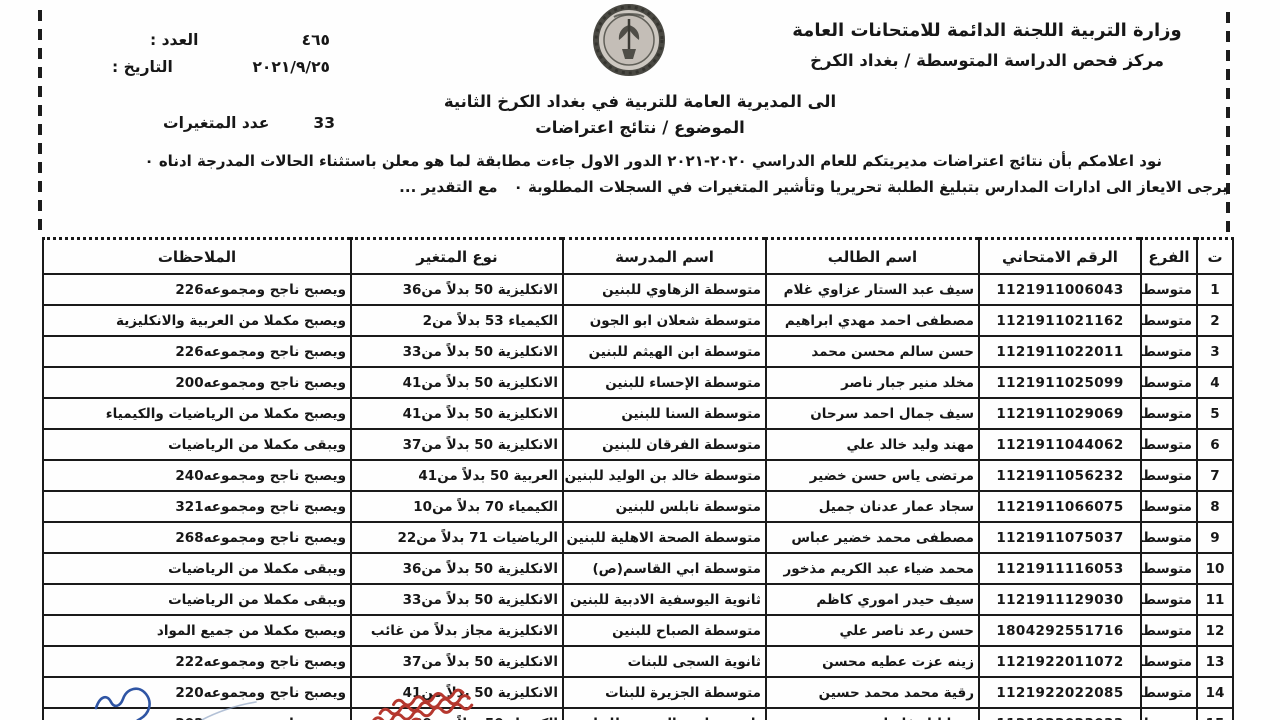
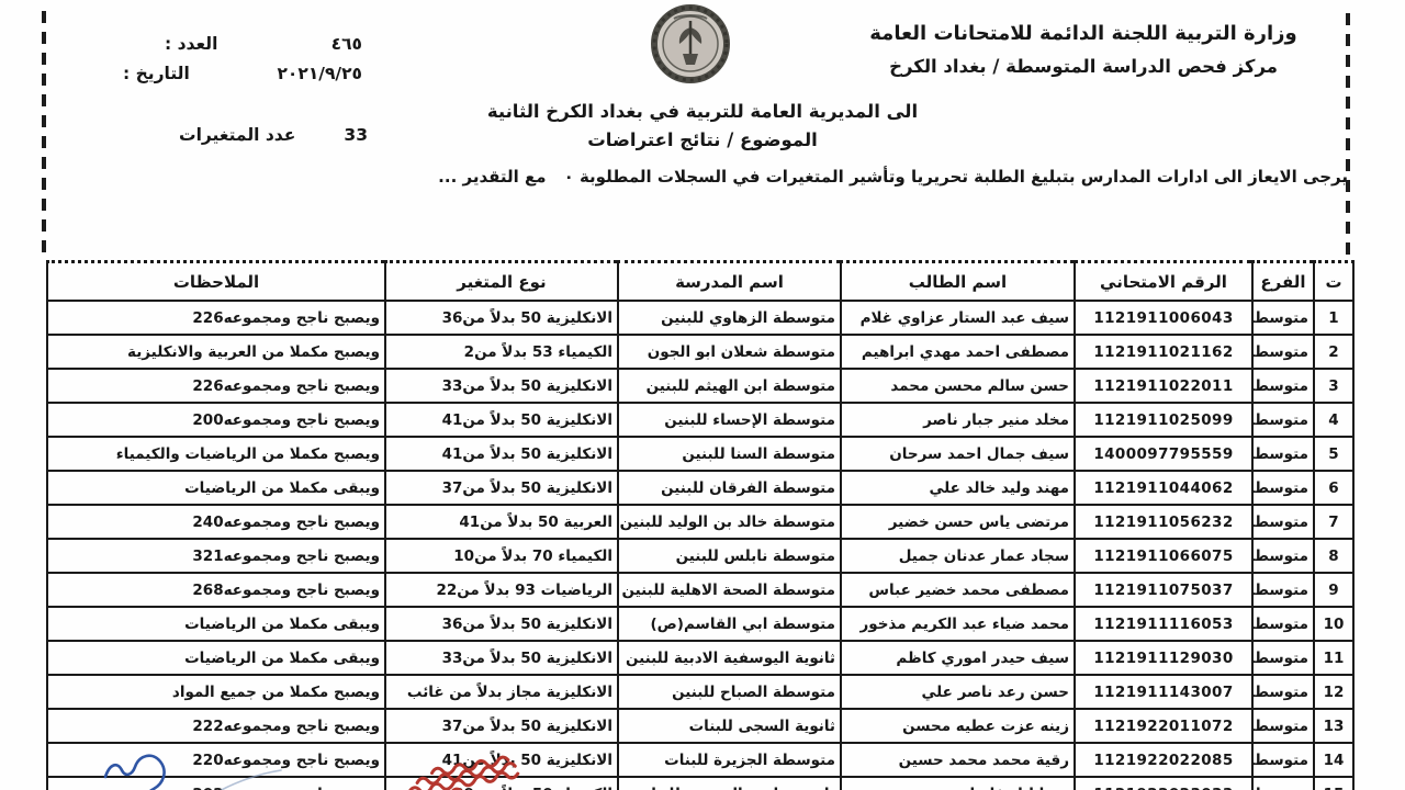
  وزارة التربية اللجنة الدائمة للامتحانات العامة
  مركز فحص الدراسة المتوسطة / بغداد الكرخ
  العدد :
  ٤٦٥
  التاريخ :
  ٢٠٢١/٩/٢٥
  عدد المتغيرات
  33
  الى المديرية العامة للتربية في بغداد الكرخ الثانية
  الموضوع / نتائج اعتراضات
- نود اعلامكم بأن نتائج اعتراضات مديريتكم للعام الدراسي ٢٠٢٠-٢٠٢١ الدور الاول جاءت مطابقة لما هو معلن باستثناء الحالات المدرجة ادناه ٠
  يرجى الايعاز الى ادارات المدارس بتبليغ الطلبة تحريريا وتأشير المتغيرات في السجلات المطلوبة ٠مع التقدير ...
  ت	الفرع	الرقم الامتحاني	اسم الطالب	اسم المدرسة	نوع المتغير	الملاحظات
  1	متوسط	1121911006043	سيف عبد الستار عزاوي غلام	متوسطة الزهاوي للبنين	الانكليزية 50 بدلاً من36	ويصبح ناجح ومجموعه226
  2	متوسط	1121911021162	مصطفى احمد مهدي ابراهيم	متوسطة شعلان ابو الجون	الكيمياء 53 بدلاً من2	ويصبح مكملا من العربية والانكليزية
  3	متوسط	1121911022011	حسن سالم محسن محمد	متوسطة ابن الهيثم للبنين	الانكليزية 50 بدلاً من33	ويصبح ناجح ومجموعه226
  4	متوسط	1121911025099	مخلد منير جبار ناصر	متوسطة الإحساء للبنين	الانكليزية 50 بدلاً من41	ويصبح ناجح ومجموعه200
- 5	متوسط	1121911029069	سيف جمال احمد سرحان	متوسطة السنا للبنين	الانكليزية 50 بدلاً من41	ويصبح مكملا من الرياضيات والكيمياء
+ 5	متوسط	1400097795559	سيف جمال احمد سرحان	متوسطة السنا للبنين	الانكليزية 50 بدلاً من41	ويصبح مكملا من الرياضيات والكيمياء
  6	متوسط	1121911044062	مهند وليد خالد علي	متوسطة الفرقان للبنين	الانكليزية 50 بدلاً من37	ويبقى مكملا من الرياضيات
  7	متوسط	1121911056232	مرتضى ياس حسن خضير	متوسطة خالد بن الوليد للبنين	العربية 50 بدلاً من41	ويصبح ناجح ومجموعه240
  8	متوسط	1121911066075	سجاد عمار عدنان جميل	متوسطة نابلس للبنين	الكيمياء 70 بدلاً من10	ويصبح ناجح ومجموعه321
- 9	متوسط	1121911075037	مصطفى محمد خضير عباس	متوسطة الصحة الاهلية للبنين	الرياضيات 71 بدلاً من22	ويصبح ناجح ومجموعه268
+ 9	متوسط	1121911075037	مصطفى محمد خضير عباس	متوسطة الصحة الاهلية للبنين	الرياضيات 93 بدلاً من22	ويصبح ناجح ومجموعه268
  10	متوسط	1121911116053	محمد ضياء عبد الكريم مذخور	متوسطة ابي القاسم(ص)	الانكليزية 50 بدلاً من36	ويبقى مكملا من الرياضيات
  11	متوسط	1121911129030	سيف حيدر اموري كاظم	ثانوية اليوسفية الادبية للبنين	الانكليزية 50 بدلاً من33	ويبقى مكملا من الرياضيات
- 12	متوسط	1804292551716	حسن رعد ناصر علي	متوسطة الصباح للبنين	الانكليزية مجاز بدلاً من غائب	ويصبح مكملا من جميع المواد
+ 12	متوسط	1121911143007	حسن رعد ناصر علي	متوسطة الصباح للبنين	الانكليزية مجاز بدلاً من غائب	ويصبح مكملا من جميع المواد
  13	متوسط	1121922011072	زينه عزت عطيه محسن	ثانوية السجى للبنات	الانكليزية 50 بدلاً من37	ويصبح ناجح ومجموعه222
  14	متوسط	1121922022085	رقية محمد محمد حسين	متوسطة الجزيرة للبنات	الانكليزية 50 بداًن41	ويصبح ناجح ومجموعه220
